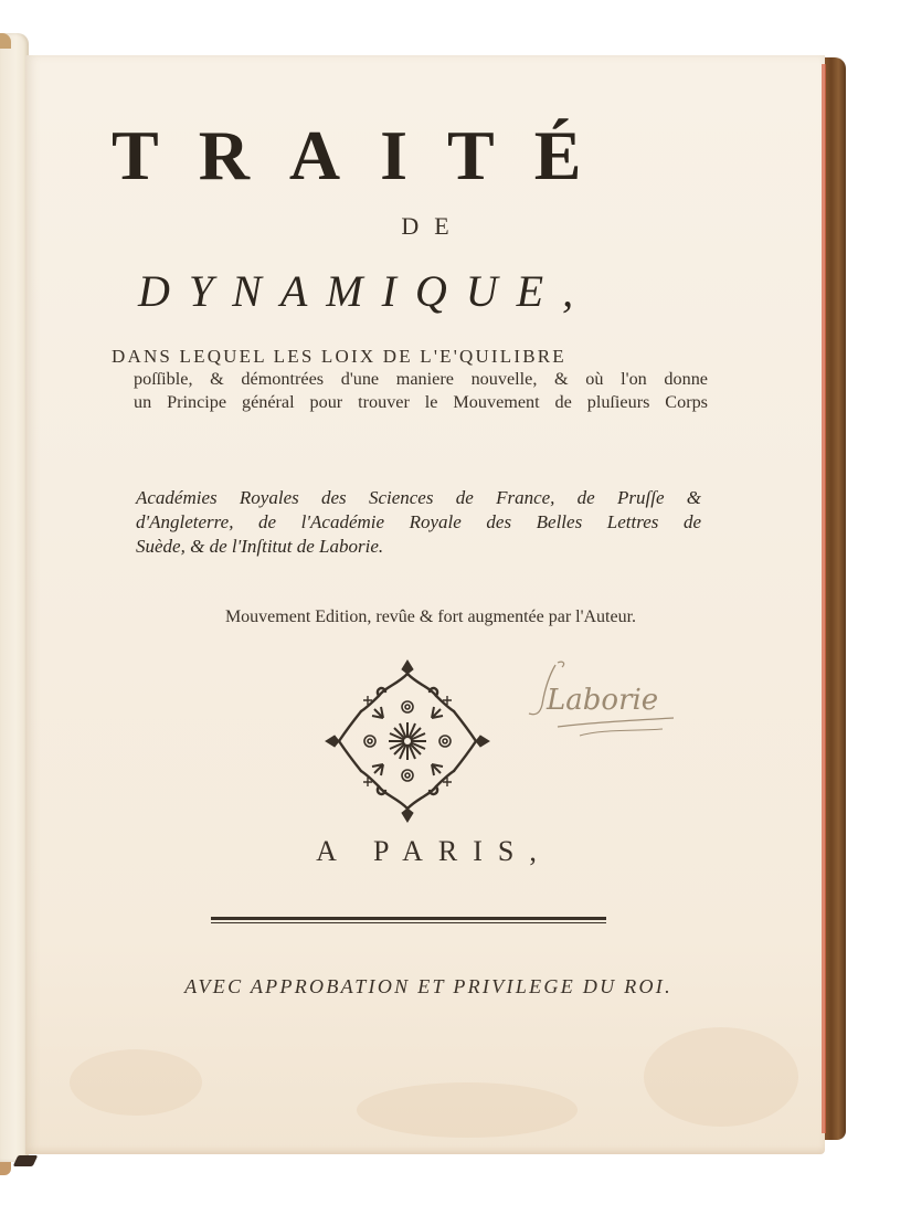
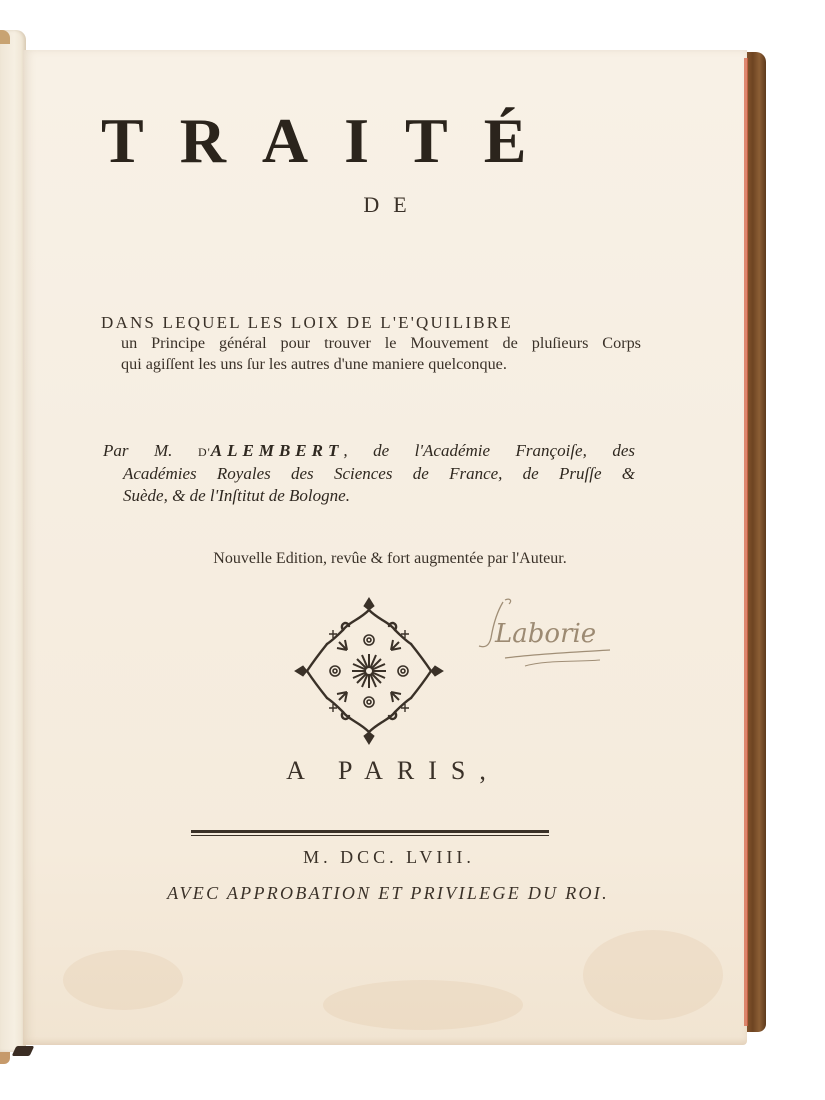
  TRAITÉ
  DE
- DYNAMIQUE,
  DANS LEQUEL LES LOIX DE L'E'QUILIBRE
- poſſible, & démontrées d'une maniere nouvelle, & où l'on donne
  un Principe général pour trouver le Mouvement de pluſieurs Corps
+ qui agiſſent les uns ſur les autres d'une maniere quelconque.
+ Par M. D'ALEMBERT, de l'Académie Françoiſe, des
  Académies Royales des Sciences de France, de Pruſſe &
- d'Angleterre, de l'Académie Royale des Belles Lettres de
- Suède, & de l'Inſtitut de Laborie.
+ Suède, & de l'Inſtitut de Bologne.
- Mouvement Edition, revûe & fort augmentée par l'Auteur.
+ Nouvelle Edition, revûe & fort augmentée par l'Auteur.
  Laborie
  A PARIS,
+ M. DCC. LVIII.
  AVEC APPROBATION ET PRIVILEGE DU ROI.
